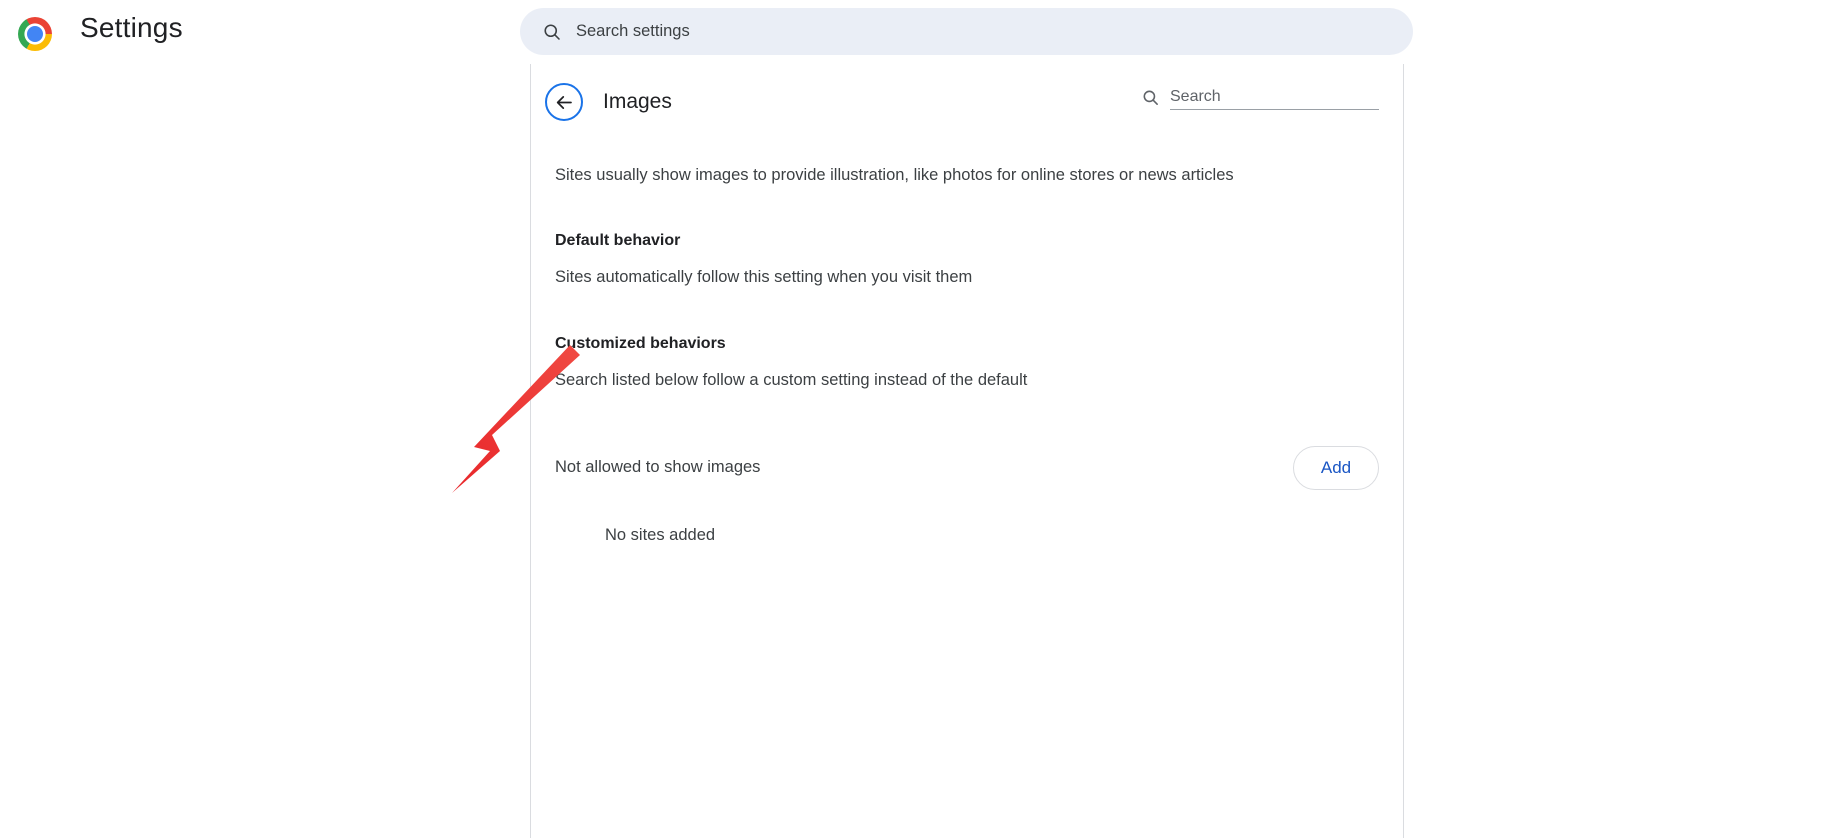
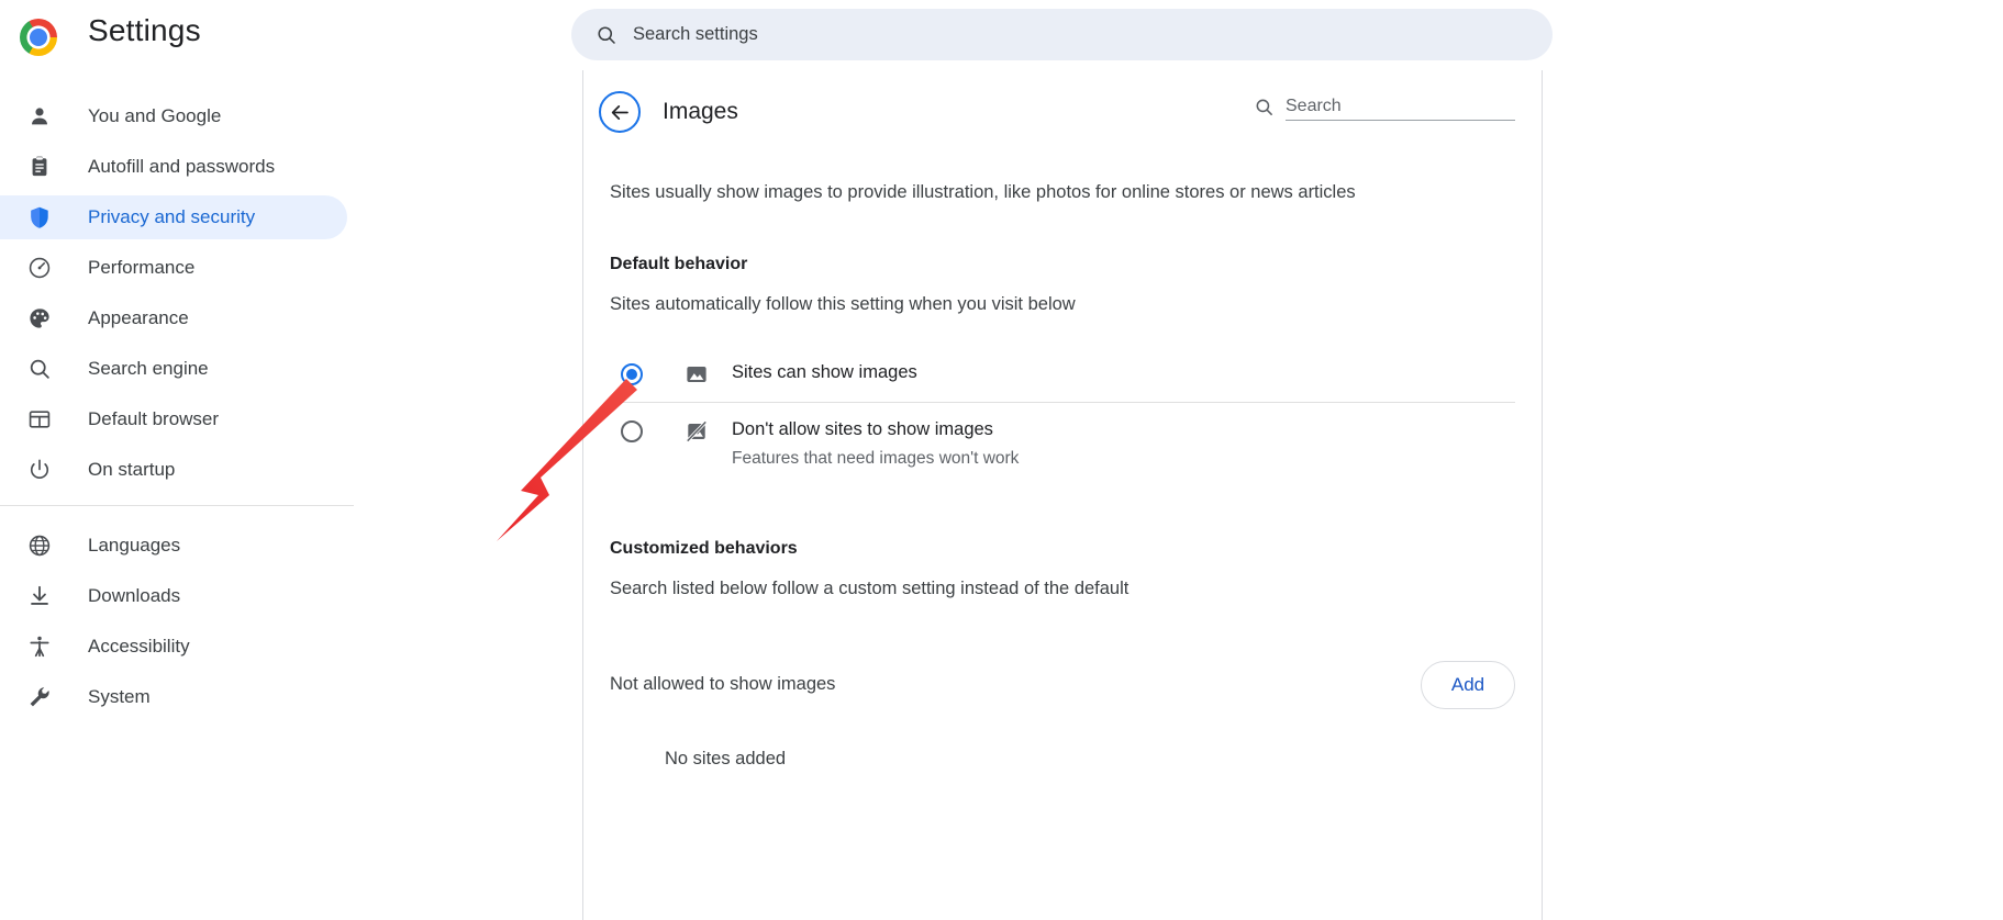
  Settings
  Search settings
+ You and Google
+ Autofill and passwords
+ Privacy and security
+ Performance
+ Appearance
+ Search engine
+ Default browser
+ On startup
+ Languages
+ Downloads
+ Accessibility
+ System
  Images
  Search
  Sites usually show images to provide illustration, like photos for online stores or news articles
  Default behavior
- Sites automatically follow this setting when you visit them
+ Sites automatically follow this setting when you visit below
+ Sites can show images
+ Don't allow sites to show images
+ Features that need images won't work
  Customized behaviors
  Search listed below follow a custom setting instead of the default
  Not allowed to show images
  Add
  No sites added
